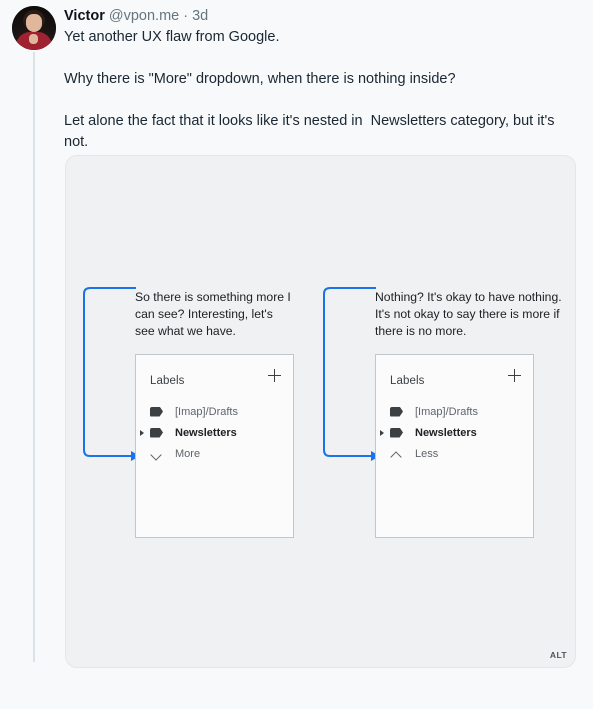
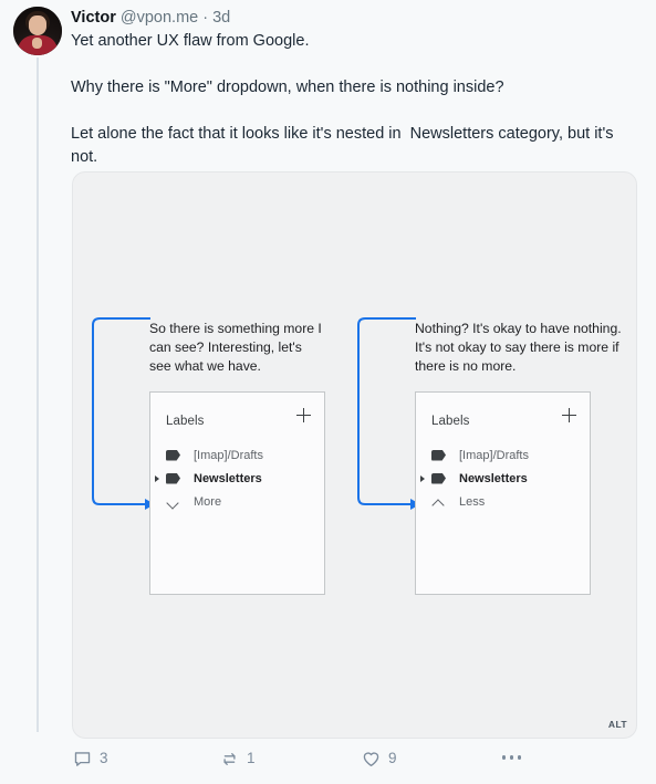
  Victor @vpon.me · 3d
  Yet another UX flaw from Google.
  Why there is "More" dropdown, when there is nothing inside?
  Let alone the fact that it looks like it's nested in Newsletters category, but it's not.
  So there is something more I can see? Interesting, let's see what we have.
  Labels
  [Imap]/Drafts
  Newsletters
  More
  Nothing? It's okay to have nothing. It's not okay to say there is more if there is no more.
  Labels
  [Imap]/Drafts
  Newsletters
  Less
  ALT
+ 3
+ 1
+ 9
